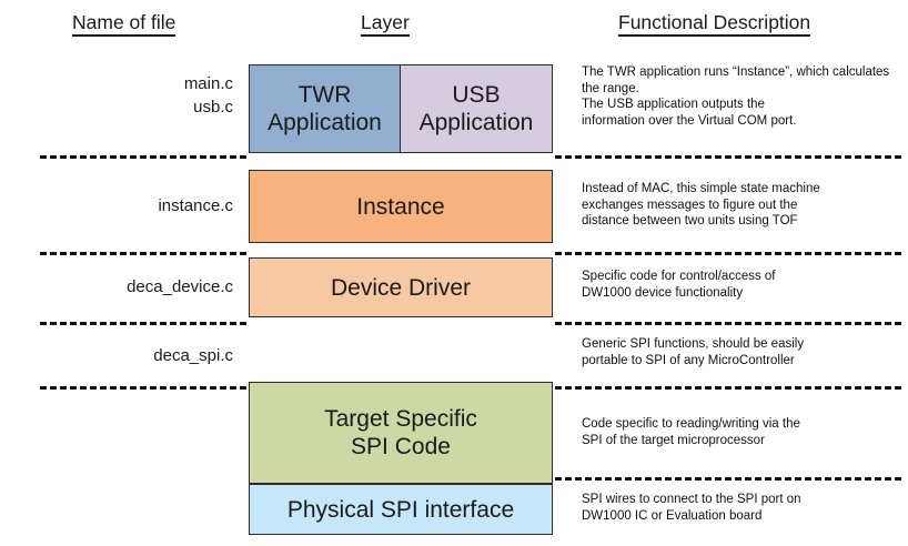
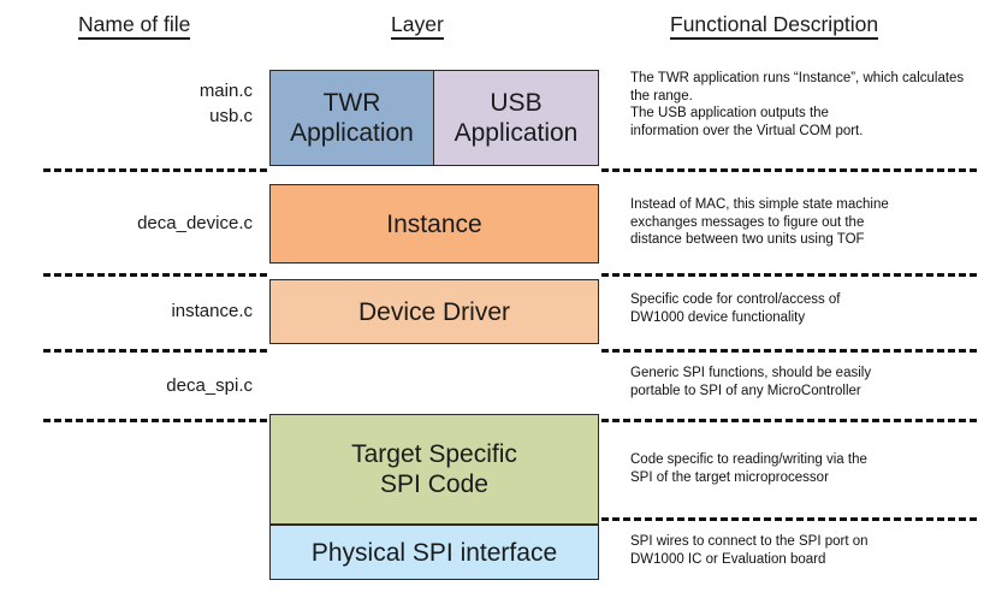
  Name of file
  Layer
  Functional Description
  main.c
  usb.c
  TWR
  Application
  USB
  Application
  The TWR application runs “Instance”, which calculates the range.
  The USB application outputs the
  information over the Virtual COM port.
- instance.c
+ deca_device.c
  Instance
  Instead of MAC, this simple state machine
  exchanges messages to figure out the
  distance between two units using TOF
- deca_device.c
+ instance.c
  Device Driver
  Specific code for control/access of
  DW1000 device functionality
  deca_spi.c
  Generic SPI functions, should be easily
  portable to SPI of any MicroController
  Target Specific
  SPI Code
  Code specific to reading/writing via the
  SPI of the target microprocessor
  Physical SPI interface
  SPI wires to connect to the SPI port on
  DW1000 IC or Evaluation board
